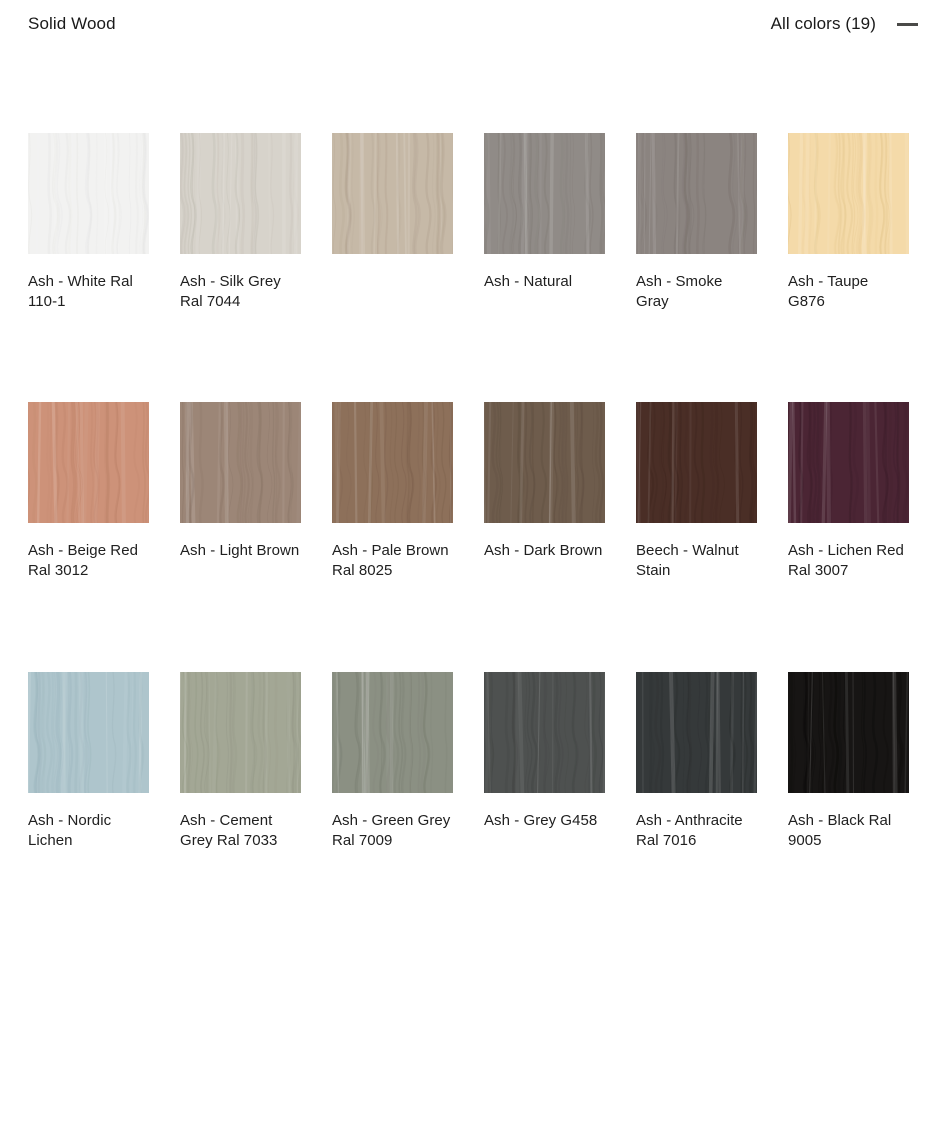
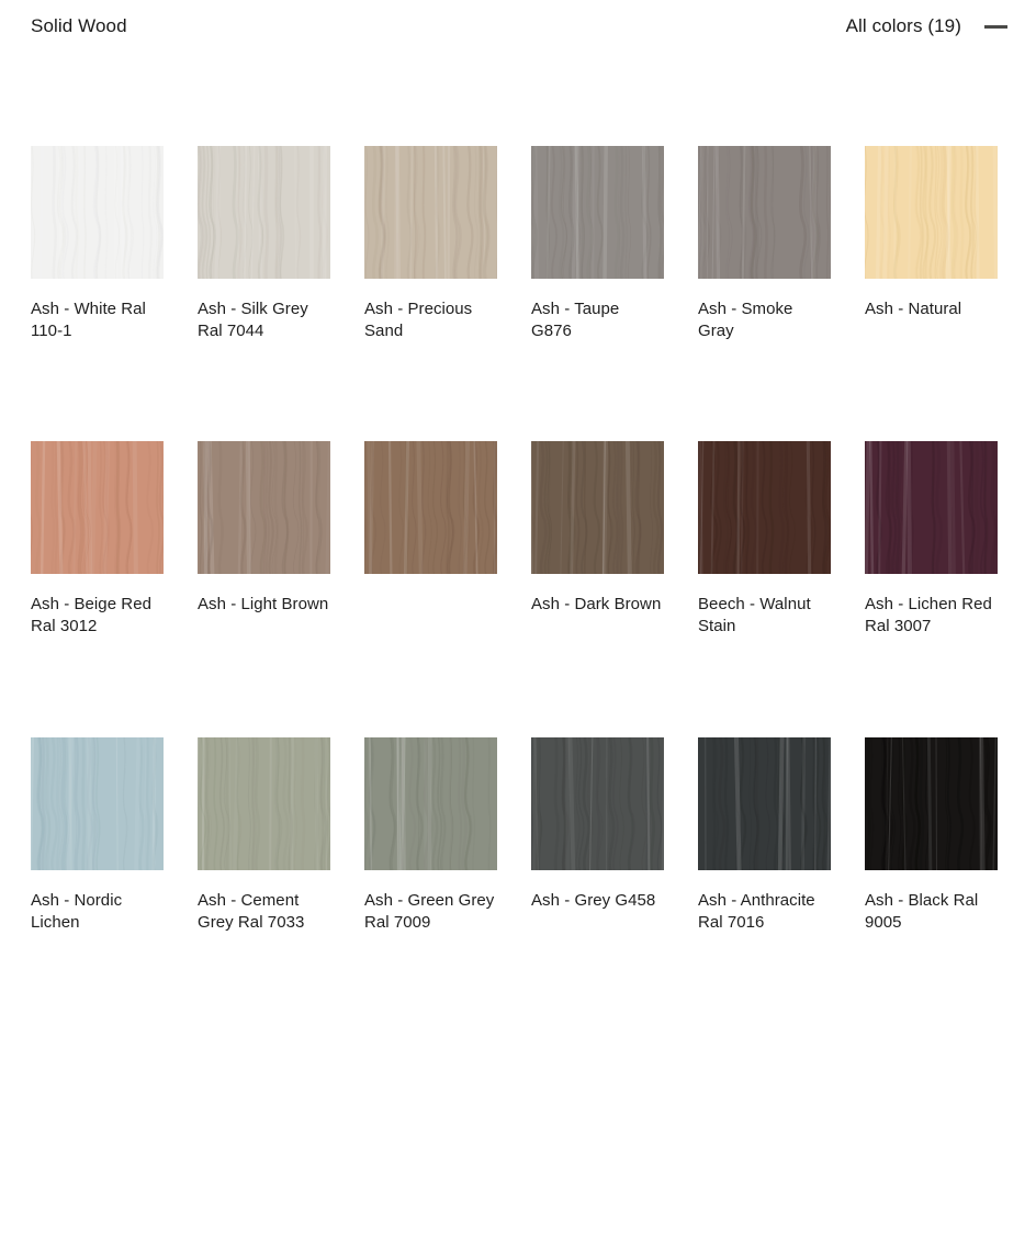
  Solid Wood
  All colors (19)
  Ash - White Ral 110-1
  Ash - Silk Grey Ral 7044
+ Ash - Precious Sand
- Ash - Natural
+ Ash - Taupe G876
  Ash - Smoke Gray
- Ash - Taupe G876
+ Ash - Natural
  Ash - Beige Red Ral 3012
  Ash - Light Brown
- Ash - Pale Brown Ral 8025
  Ash - Dark Brown
  Beech - Walnut Stain
  Ash - Lichen Red Ral 3007
  Ash - Nordic Lichen
  Ash - Cement Grey Ral 7033
  Ash - Green Grey Ral 7009
  Ash - Grey G458
  Ash - Anthracite Ral 7016
  Ash - Black Ral 9005
